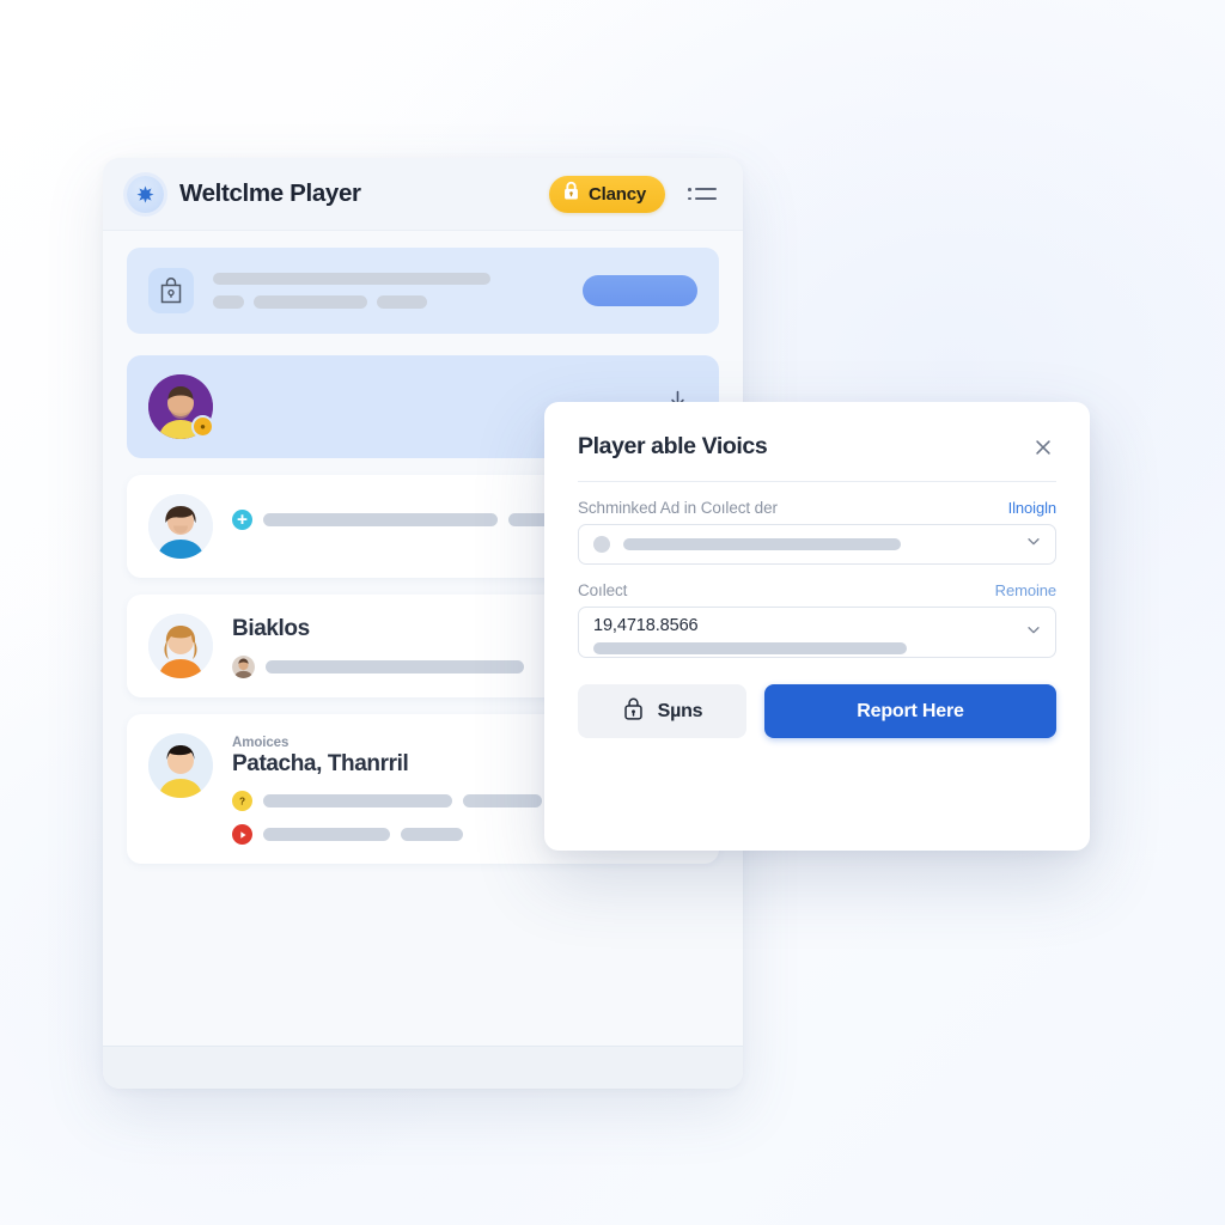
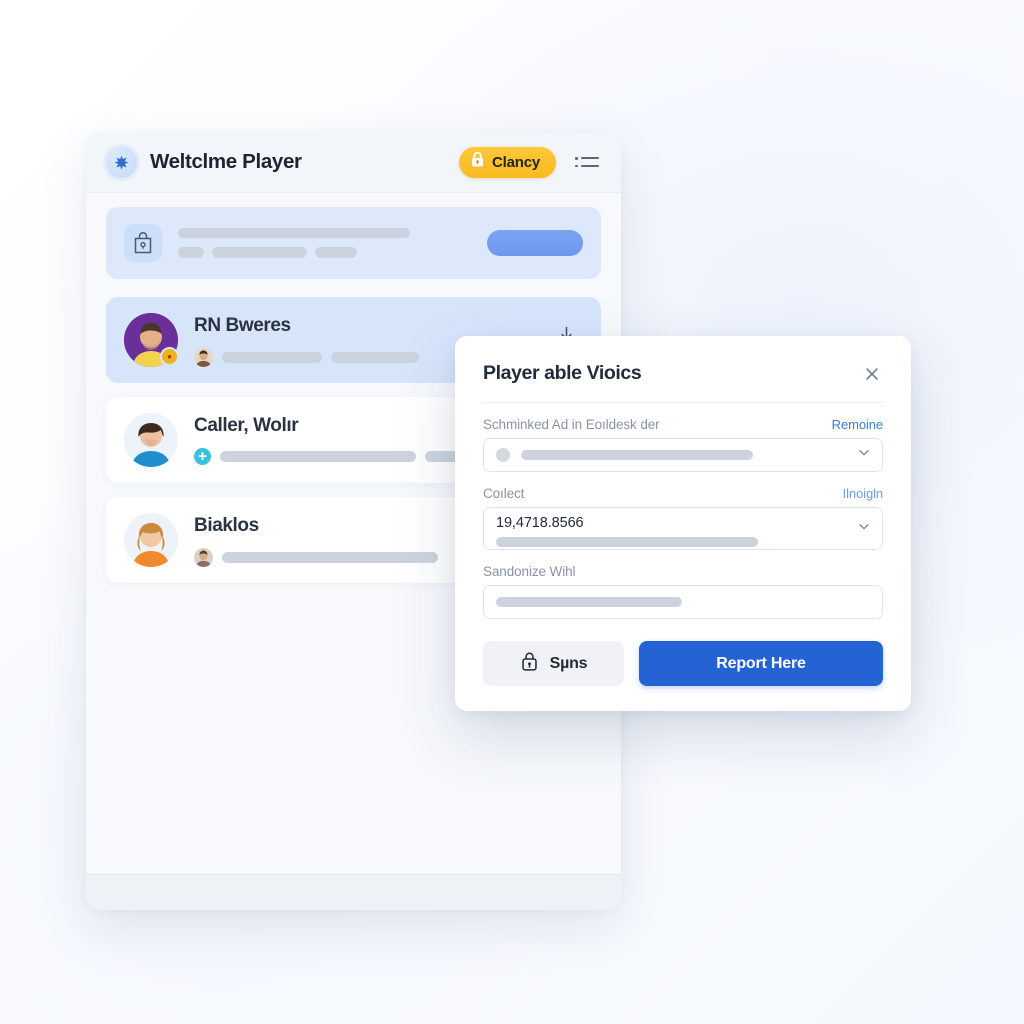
  Weltclme Player
  Clancy
  ●
+ RN Bweres
+ Caller, Wolır
  Biaklos
- Amoices
- Patacha, Thanrril
- ?
  Player able Vioics
- Schminked Ad in Coılect der
+ Schminked Ad in Eoıldesk der
- Ilnoigln
+ Remoine
  Coılect
- Remoine
+ Ilnoigln
  19,4718.8566
+ Sandonize Wihl
  Sµns
  Report Here
